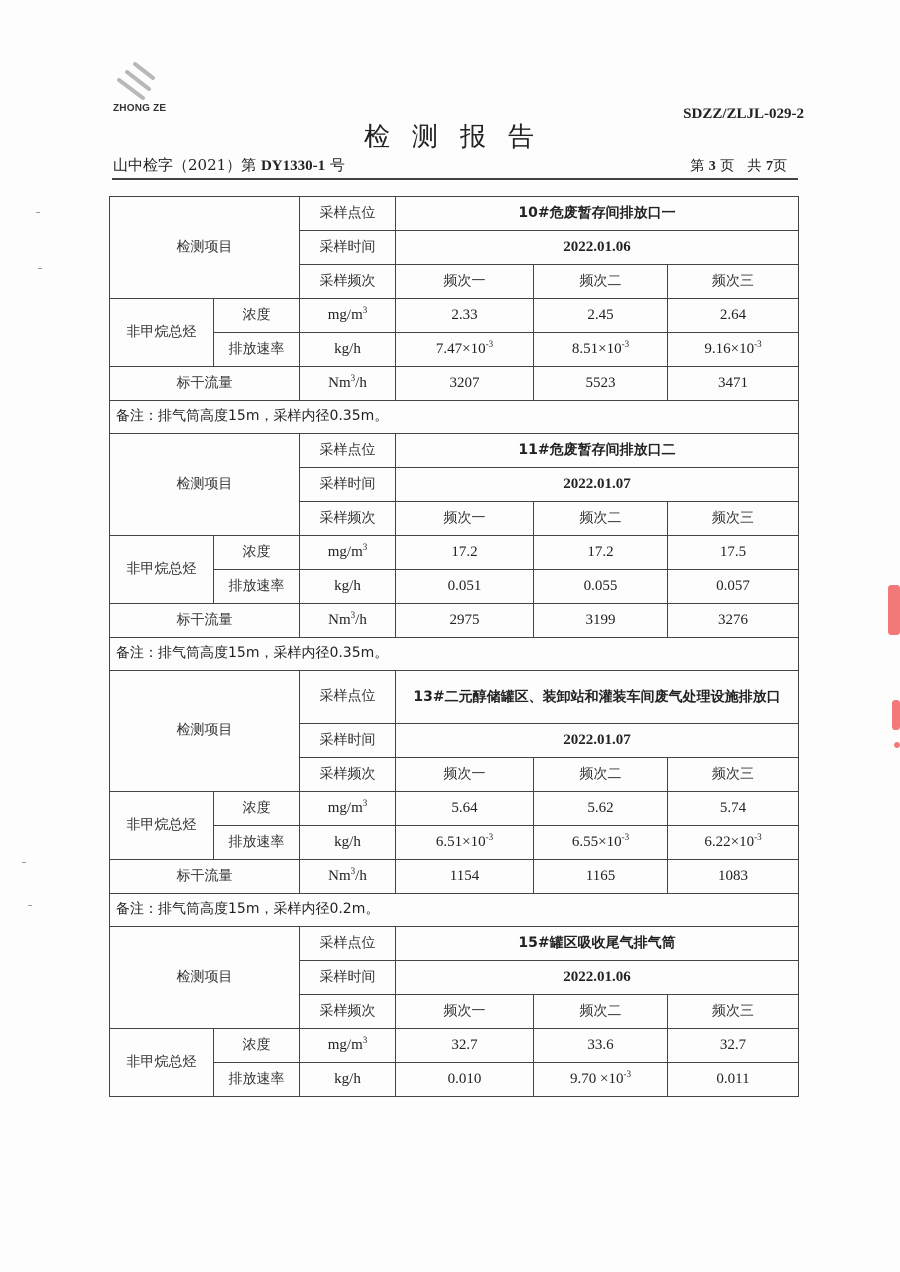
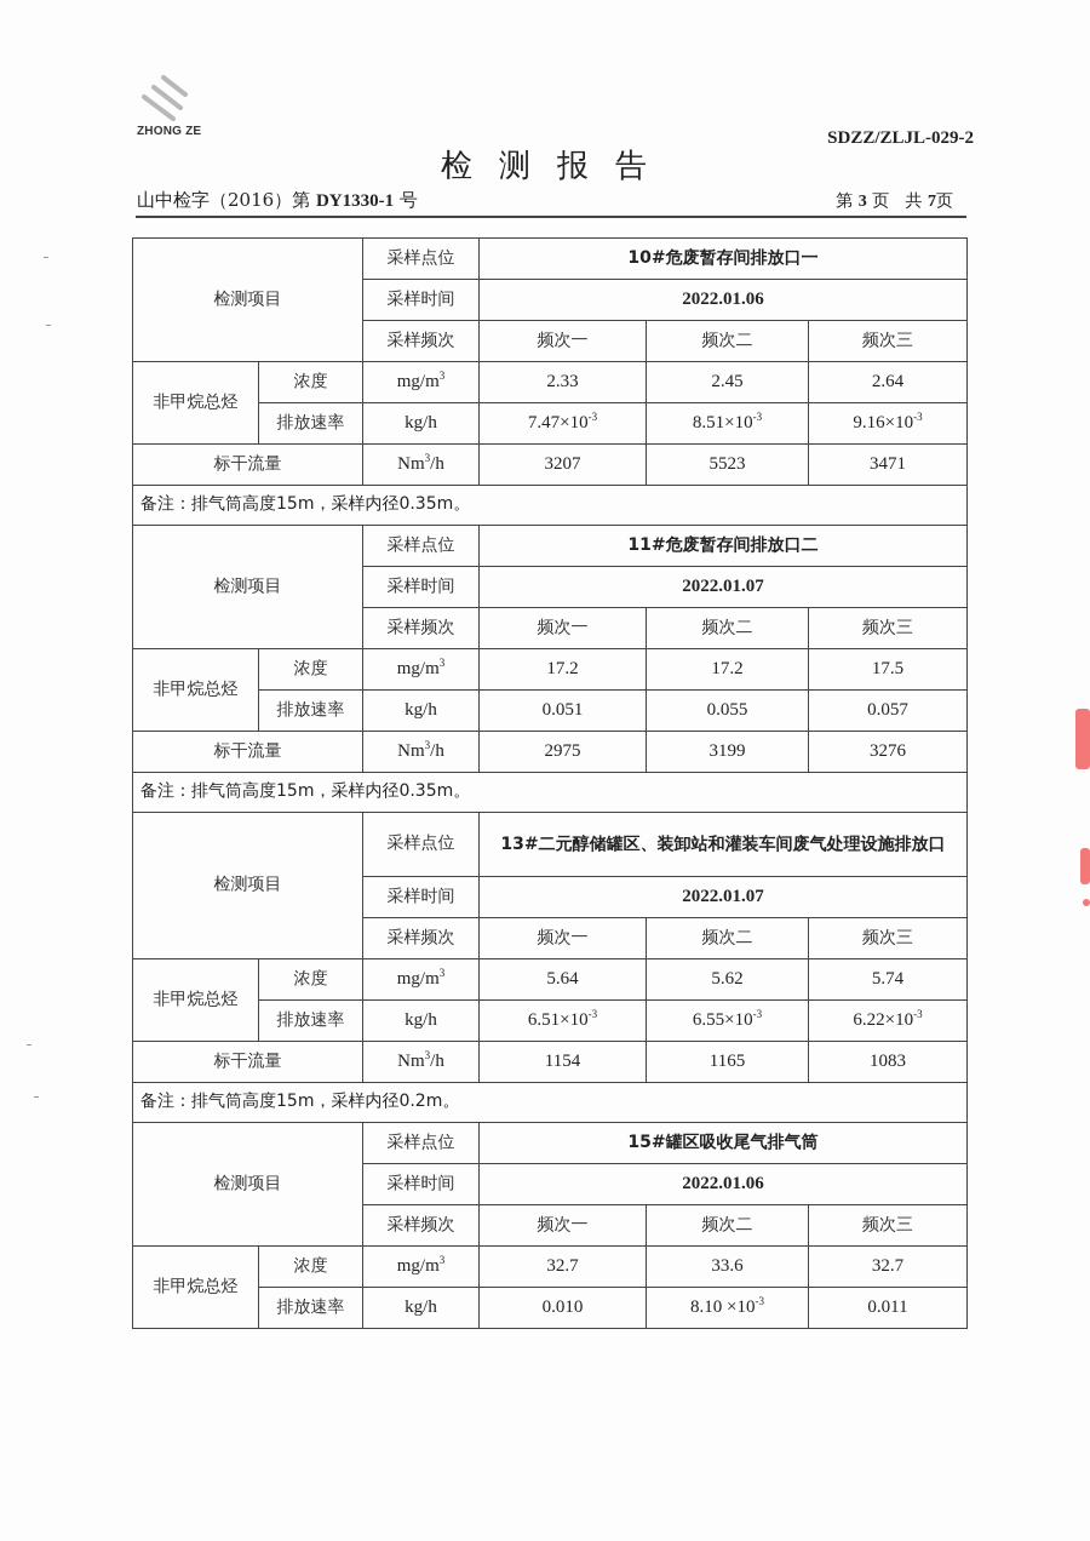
  ZHONG ZE
  SDZZ/ZLJL-029-2
  检测报告
- 山中检字（2021）第 DY1330-1 号
+ 山中检字（2016）第 DY1330-1 号
  第 3 页 共 7页
  检测项目	采样点位	10#危废暂存间排放口一
  采样时间	2022.01.06
  采样频次	频次一	频次二	频次三
  非甲烷总烃	浓度	mg/m3	2.33	2.45	2.64
  排放速率	kg/h	7.47×10-3	8.51×10-3	9.16×10-3
  标干流量	Nm3/h	3207	5523	3471
  备注：排气筒高度15m，采样内径0.35m。
  检测项目	采样点位	11#危废暂存间排放口二
  采样时间	2022.01.07
  采样频次	频次一	频次二	频次三
  非甲烷总烃	浓度	mg/m3	17.2	17.2	17.5
  排放速率	kg/h	0.051	0.055	0.057
  标干流量	Nm3/h	2975	3199	3276
  备注：排气筒高度15m，采样内径0.35m。
  检测项目	采样点位	13#二元醇储罐区、装卸站和灌装车间废气处理设施排放口
  采样时间	2022.01.07
  采样频次	频次一	频次二	频次三
  非甲烷总烃	浓度	mg/m3	5.64	5.62	5.74
  排放速率	kg/h	6.51×10-3	6.55×10-3	6.22×10-3
  标干流量	Nm3/h	1154	1165	1083
  备注：排气筒高度15m，采样内径0.2m。
  检测项目	采样点位	15#罐区吸收尾气排气筒
  采样时间	2022.01.06
  采样频次	频次一	频次二	频次三
  非甲烷总烃	浓度	mg/m3	32.7	33.6	32.7
- 排放速率	kg/h	0.010	9.70 ×10-3	0.011
+ 排放速率	kg/h	0.010	8.10 ×10-3	0.011
